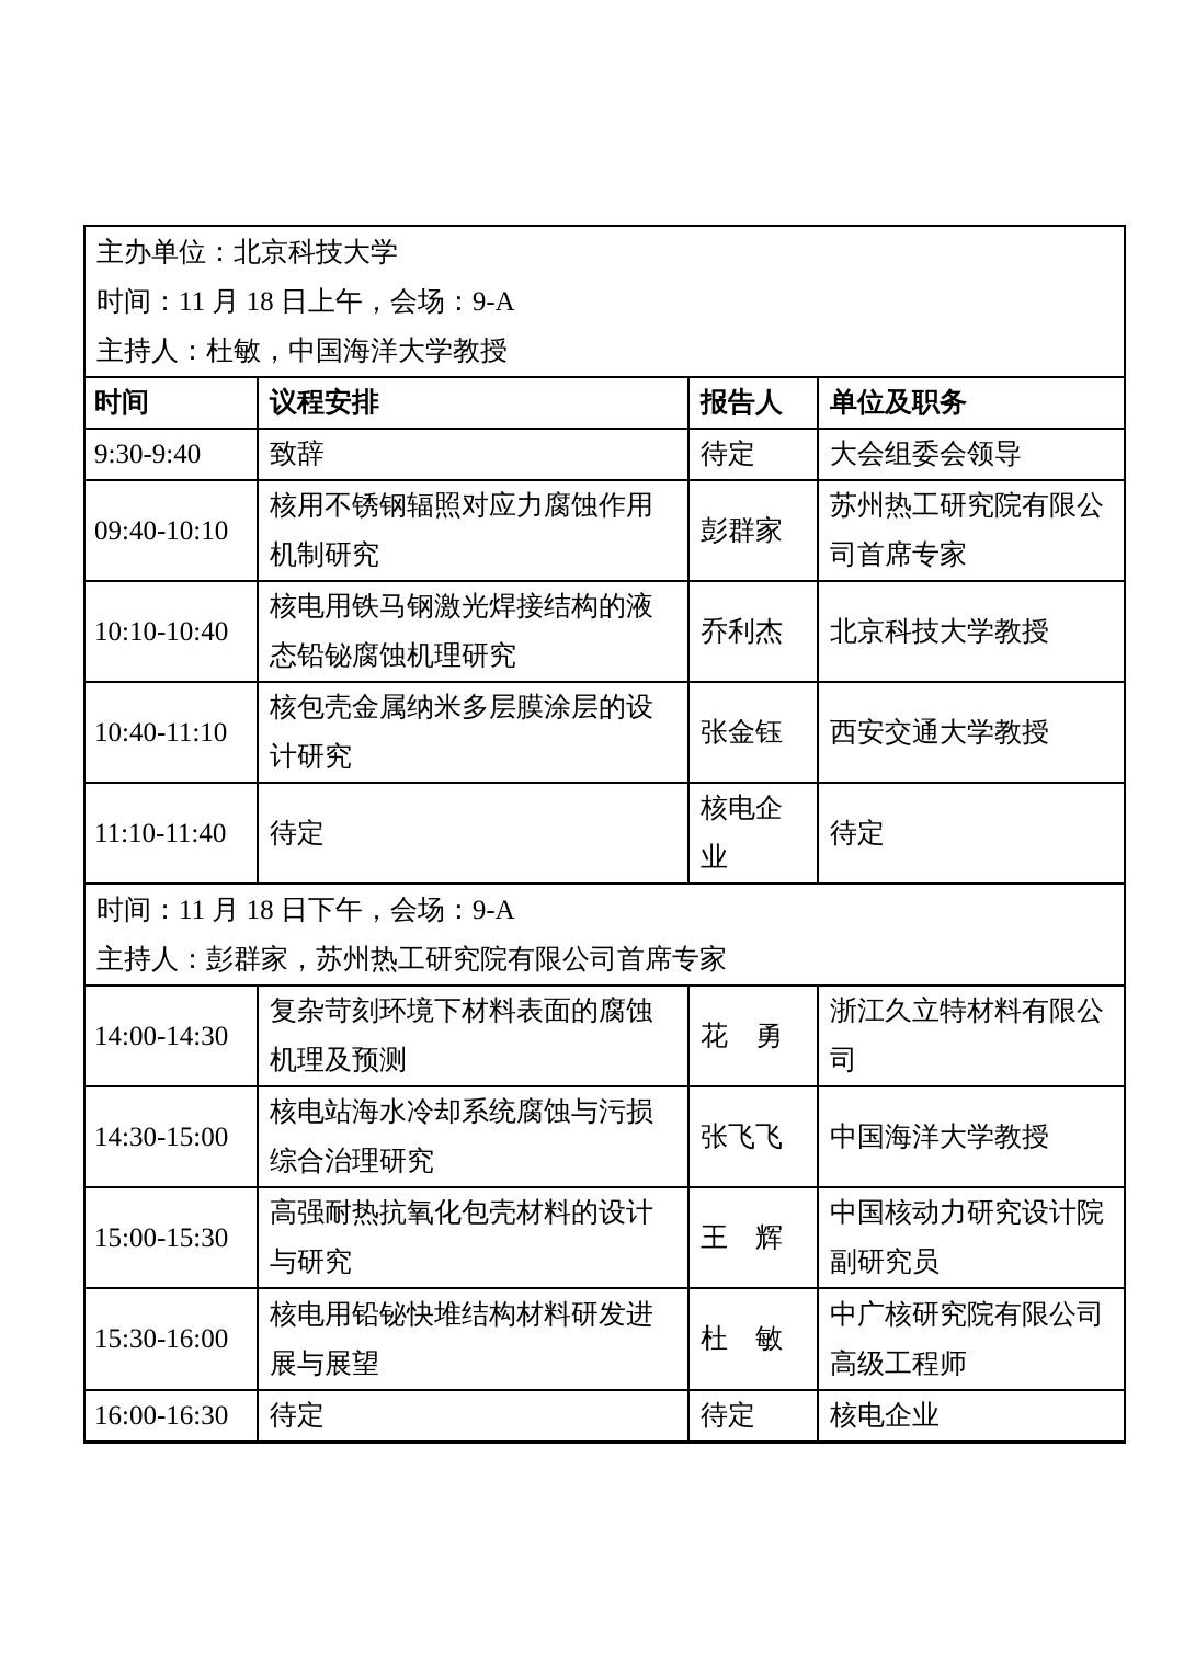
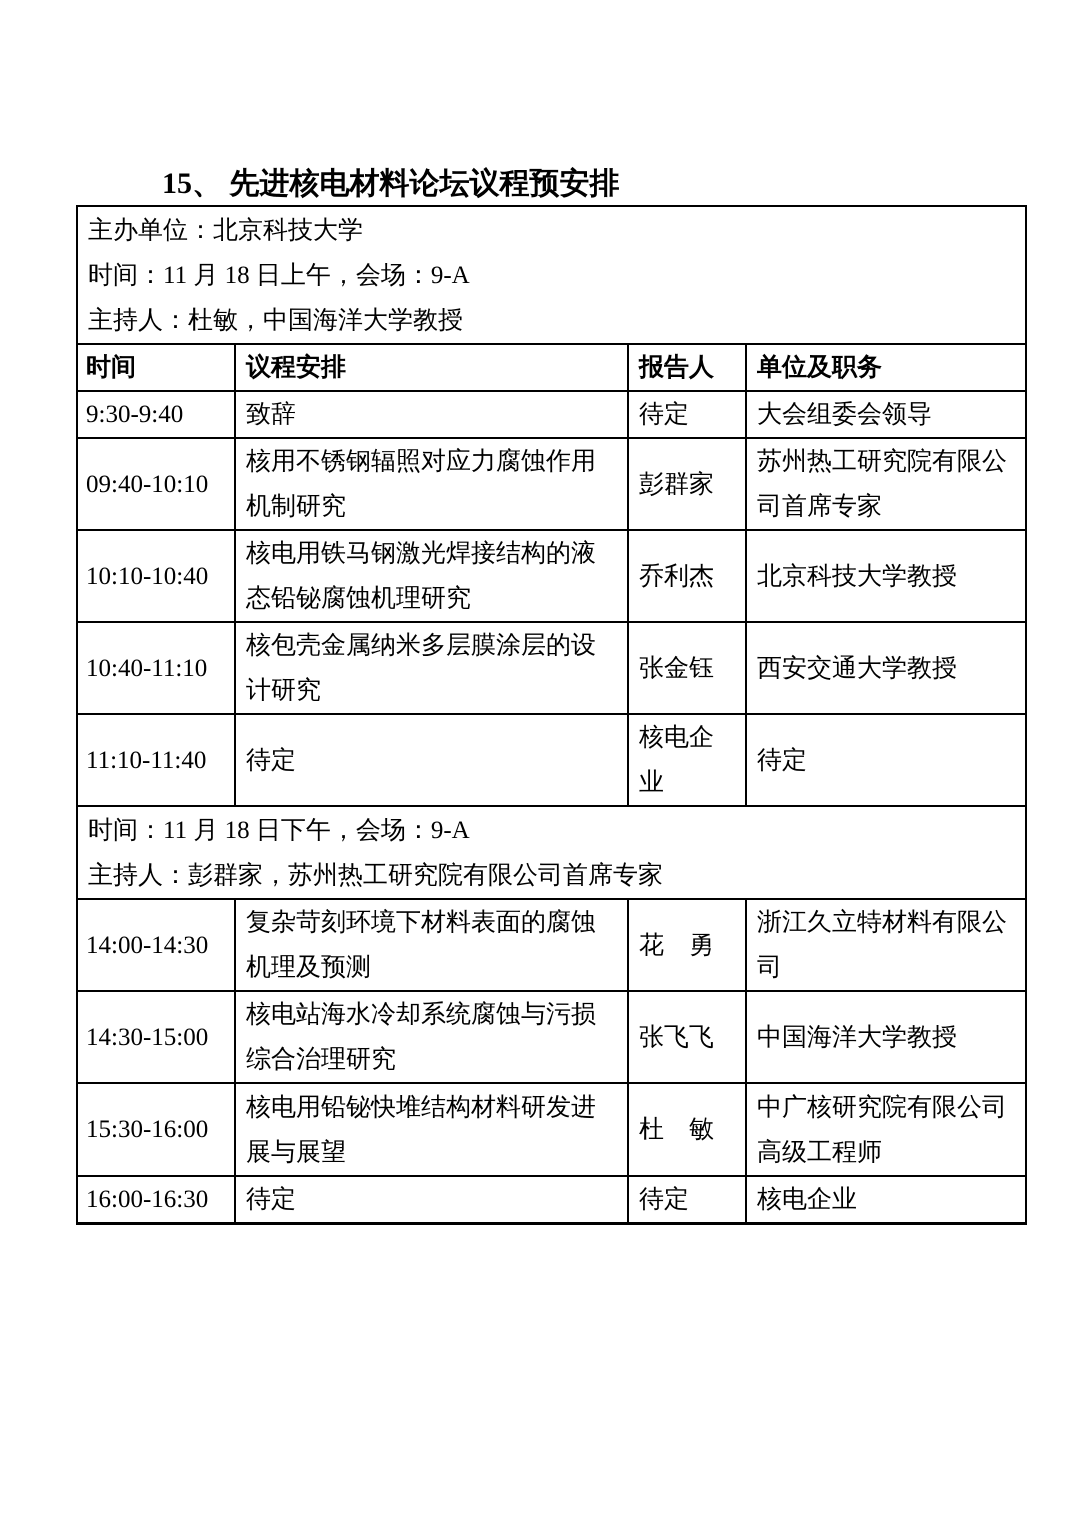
+ 15、 先进核电材料论坛议程预安排
  主办单位：北京科技大学 时间：11 月 18 日上午，会场：9-A 主持人：杜敏，中国海洋大学教授
  时间	议程安排	报告人	单位及职务
  9:30-9:40	致辞	待定	大会组委会领导
  09:40-10:10	核用不锈钢辐照对应力腐蚀作用机制研究	彭群家	苏州热工研究院有限公司首席专家
  10:10-10:40	核电用铁马钢激光焊接结构的液态铅铋腐蚀机理研究	乔利杰	北京科技大学教授
  10:40-11:10	核包壳金属纳米多层膜涂层的设计研究	张金钰	西安交通大学教授
  11:10-11:40	待定	核电企业	待定
  时间：11 月 18 日下午，会场：9-A 主持人：彭群家，苏州热工研究院有限公司首席专家
  14:00-14:30	复杂苛刻环境下材料表面的腐蚀机理及预测	花 勇	浙江久立特材料有限公司
  14:30-15:00	核电站海水冷却系统腐蚀与污损综合治理研究	张飞飞	中国海洋大学教授
- 15:00-15:30	高强耐热抗氧化包壳材料的设计与研究	王 辉	中国核动力研究设计院副研究员
  15:30-16:00	核电用铅铋快堆结构材料研发进展与展望	杜 敏	中广核研究院有限公司高级工程师
  16:00-16:30	待定	待定	核电企业
